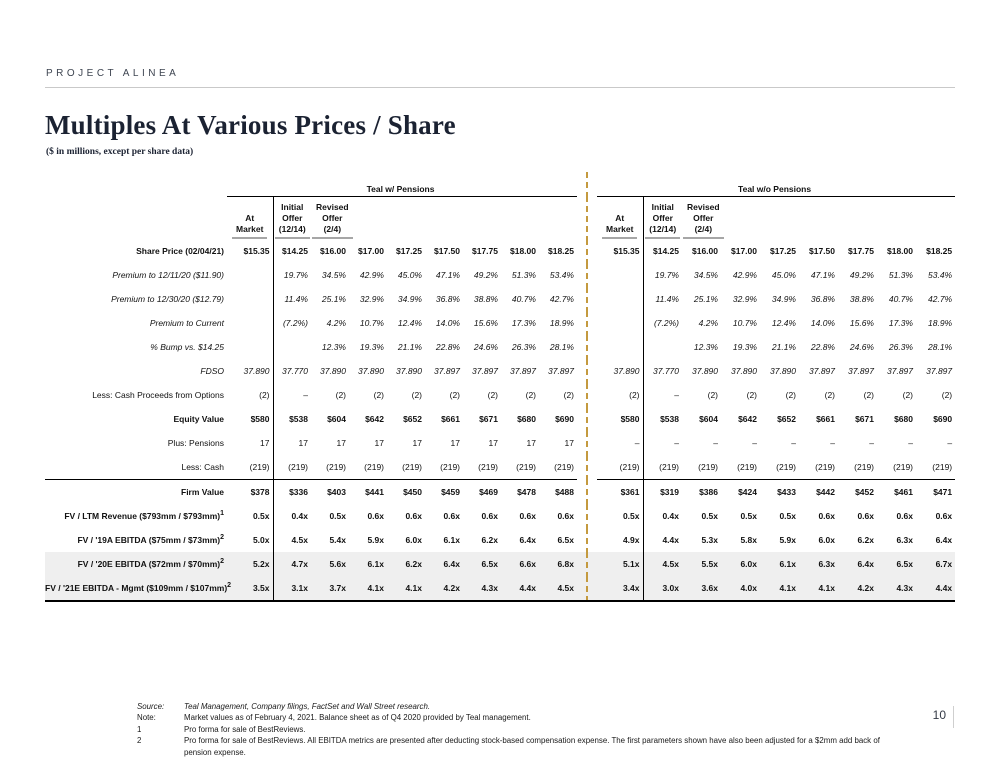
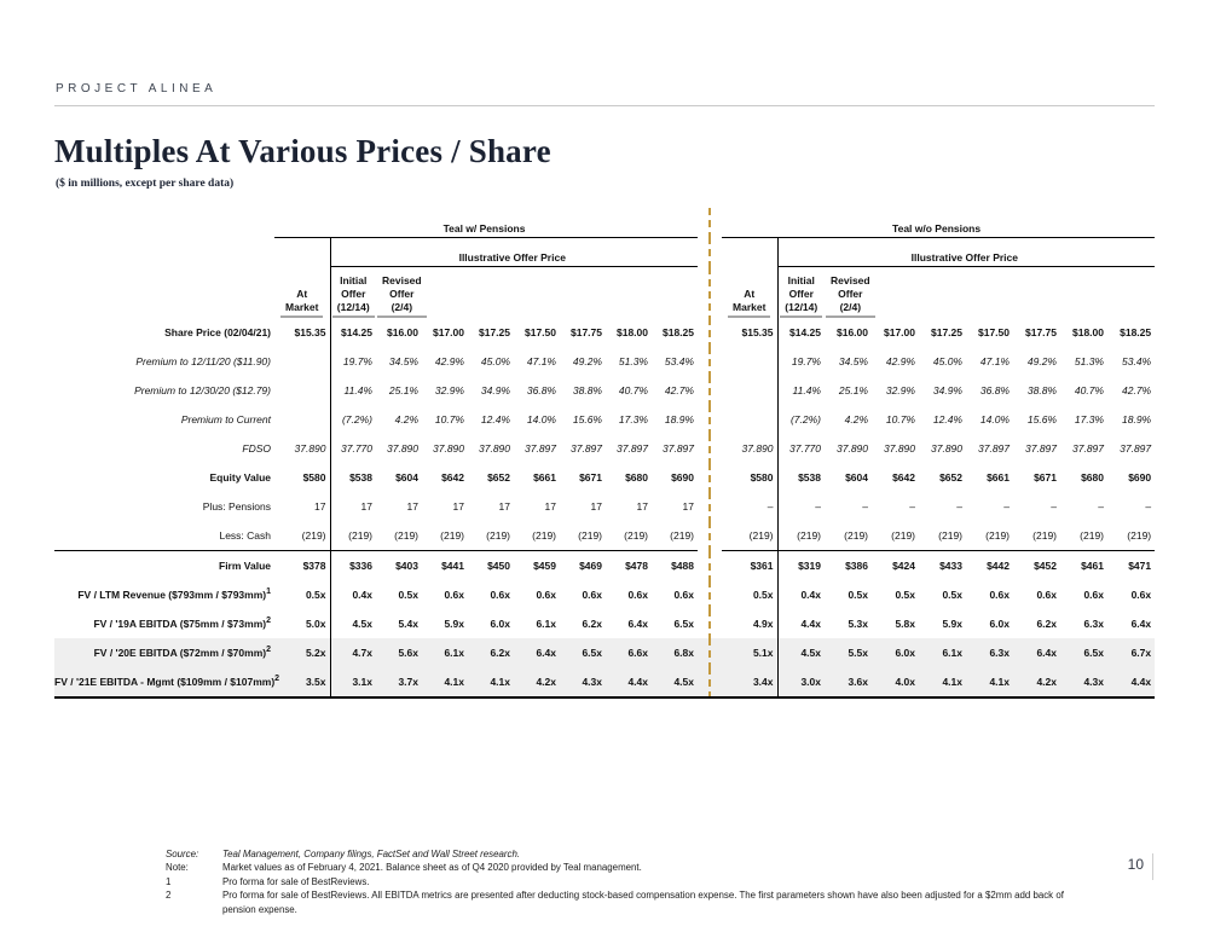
  PROJECT ALINEA
  Multiples At Various Prices / Share
  ($ in millions, except per share data)
  	Teal w/ Pensions		Teal w/o Pensions
+ 		Illustrative Offer Price			Illustrative Offer Price
  	At Market	Initial Offer (12/14)	Revised Offer (2/4)			At Market	Initial Offer (12/14)	Revised Offer (2/4)
  Share Price (02/04/21)	$15.35	$14.25	$16.00	$17.00	$17.25	$17.50	$17.75	$18.00	$18.25		$15.35	$14.25	$16.00	$17.00	$17.25	$17.50	$17.75	$18.00	$18.25
  Premium to 12/11/20 ($11.90)		19.7%	34.5%	42.9%	45.0%	47.1%	49.2%	51.3%	53.4%			19.7%	34.5%	42.9%	45.0%	47.1%	49.2%	51.3%	53.4%
  Premium to 12/30/20 ($12.79)		11.4%	25.1%	32.9%	34.9%	36.8%	38.8%	40.7%	42.7%			11.4%	25.1%	32.9%	34.9%	36.8%	38.8%	40.7%	42.7%
  Premium to Current		(7.2%)	4.2%	10.7%	12.4%	14.0%	15.6%	17.3%	18.9%			(7.2%)	4.2%	10.7%	12.4%	14.0%	15.6%	17.3%	18.9%
- % Bump vs. $14.25			12.3%	19.3%	21.1%	22.8%	24.6%	26.3%	28.1%				12.3%	19.3%	21.1%	22.8%	24.6%	26.3%	28.1%
  FDSO	37.890	37.770	37.890	37.890	37.890	37.897	37.897	37.897	37.897		37.890	37.770	37.890	37.890	37.890	37.897	37.897	37.897	37.897
- Less: Cash Proceeds from Options	(2)	–	(2)	(2)	(2)	(2)	(2)	(2)	(2)		(2)	–	(2)	(2)	(2)	(2)	(2)	(2)	(2)
  Equity Value	$580	$538	$604	$642	$652	$661	$671	$680	$690		$580	$538	$604	$642	$652	$661	$671	$680	$690
  Plus: Pensions	17	17	17	17	17	17	17	17	17		–	–	–	–	–	–	–	–	–
  Less: Cash	(219)	(219)	(219)	(219)	(219)	(219)	(219)	(219)	(219)		(219)	(219)	(219)	(219)	(219)	(219)	(219)	(219)	(219)
  Firm Value	$378	$336	$403	$441	$450	$459	$469	$478	$488		$361	$319	$386	$424	$433	$442	$452	$461	$471
  FV / LTM Revenue ($793mm / $793mm)	0.5x	0.4x	0.5x	0.6x	0.6x	0.6x	0.6x	0.6x	0.6x		0.5x	0.4x	0.5x	0.5x	0.5x	0.6x	0.6x	0.6x	0.6x
  FV / '19A EBITDA ($75mm / $73mm)	5.0x	4.5x	5.4x	5.9x	6.0x	6.1x	6.2x	6.4x	6.5x		4.9x	4.4x	5.3x	5.8x	5.9x	6.0x	6.2x	6.3x	6.4x
  FV / '20E EBITDA ($72mm / $70mm)	5.2x	4.7x	5.6x	6.1x	6.2x	6.4x	6.5x	6.6x	6.8x		5.1x	4.5x	5.5x	6.0x	6.1x	6.3x	6.4x	6.5x	6.7x
  FV / '21E EBITDA - Mgmt ($109mm / $107mm)	3.5x	3.1x	3.7x	4.1x	4.1x	4.2x	4.3x	4.4x	4.5x		3.4x	3.0x	3.6x	4.0x	4.1x	4.1x	4.2x	4.3x	4.4x
  Source:
  Teal Management, Company filings, FactSet and Wall Street research.
  Note:
  Market values as of February 4, 2021. Balance sheet as of Q4 2020 provided by Teal management.
  1
  Pro forma for sale of BestReviews.
  2
  Pro forma for sale of BestReviews. All EBITDA metrics are presented after deducting stock-based compensation expense. The first parameters shown have also been adjusted for a $2mm add back of pension expense.
  10
